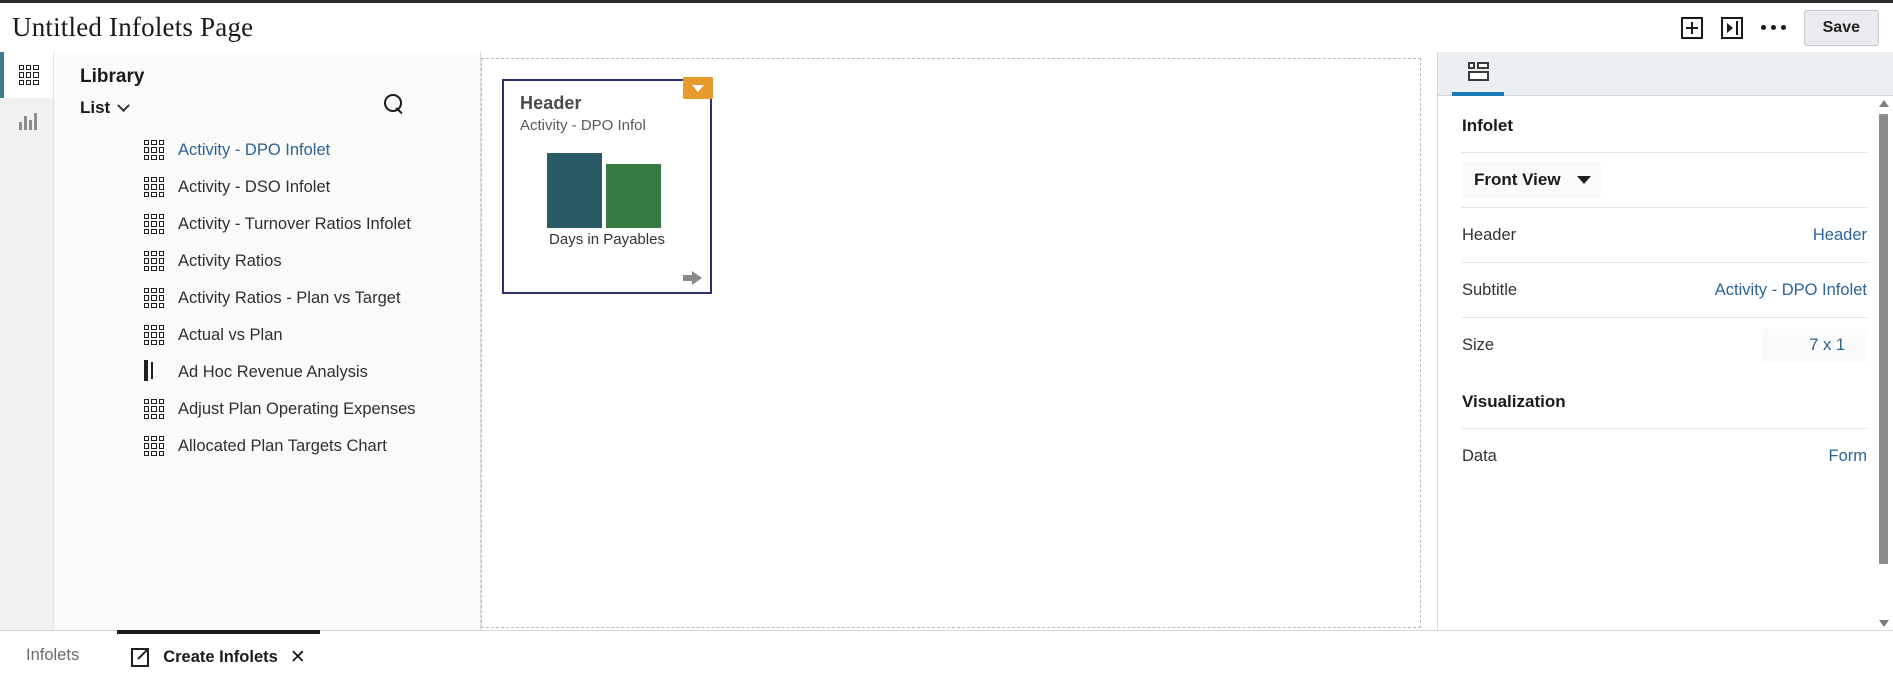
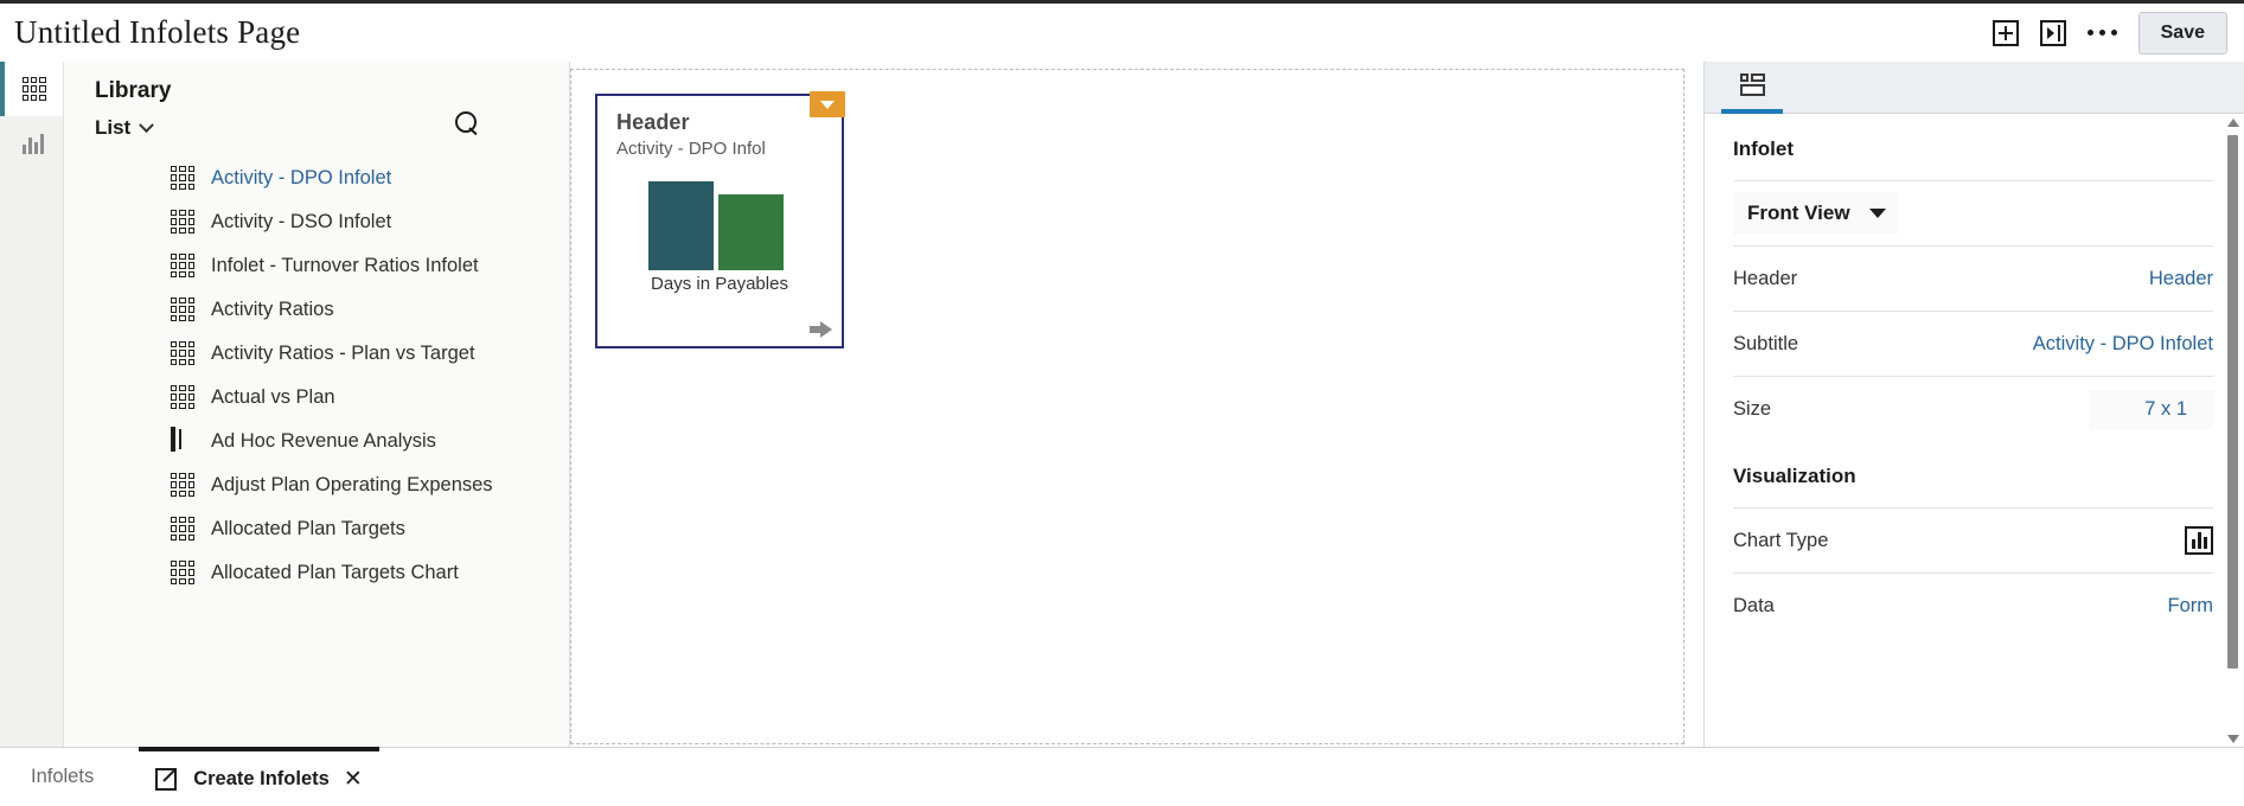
  Untitled Infolets Page
  Save
  Library
  List
  Activity - DPO Infolet
  Activity - DSO Infolet
- Activity - Turnover Ratios Infolet
+ Infolet - Turnover Ratios Infolet
  Activity Ratios
  Activity Ratios - Plan vs Target
  Actual vs Plan
  Ad Hoc Revenue Analysis
  Adjust Plan Operating Expenses
+ Allocated Plan Targets
  Allocated Plan Targets Chart
  Header
  Activity - DPO Infol
  Days in Payables
  Infolet
  Front View
  Header
  Header
  Subtitle
  Activity - DPO Infolet
  Size
  7 x 1
  Visualization
+ Chart Type
  Data
  Form
  Infolets
  Create Infolets
  ✕
